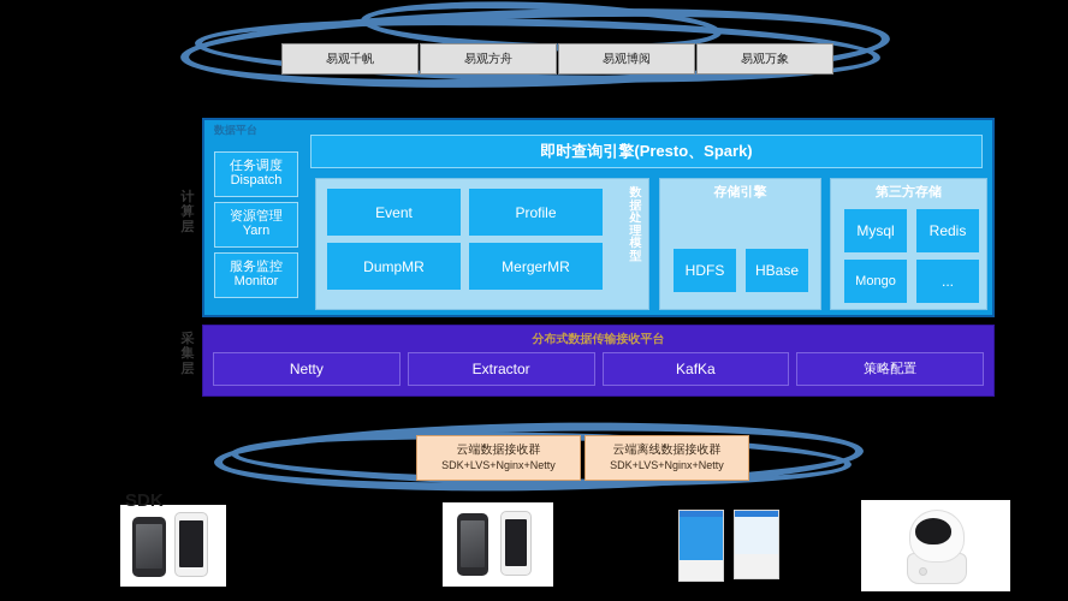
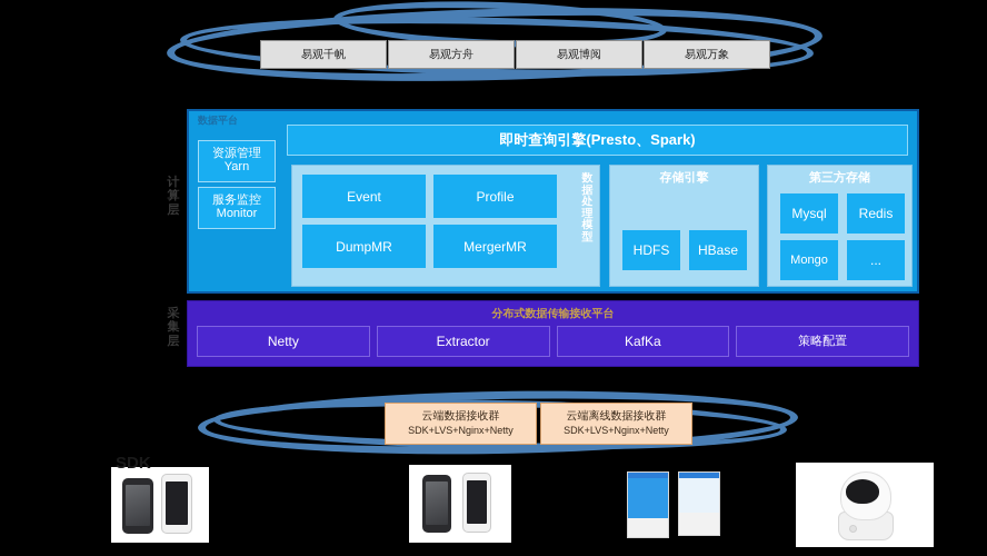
  易观千帆
  易观方舟
  易观博阅
  易观万象
  计算层
  采集层
  数据平台
  即时查询引擎(Presto、Spark)
- 任务调度
- Dispatch
  资源管理
  Yarn
  服务监控
  Monitor
  Event
  Profile
  DumpMR
  MergerMR
  数据处理模型
  存储引擎
  HDFS
  HBase
  第三方存储
  Mysql
  Redis
  Mongo
  ...
  分布式数据传输接收平台
  Netty
  Extractor
  KafKa
  策略配置
  云端数据接收群
  SDK+LVS+Nginx+Netty
  云端离线数据接收群
  SDK+LVS+Nginx+Netty
  SDK
